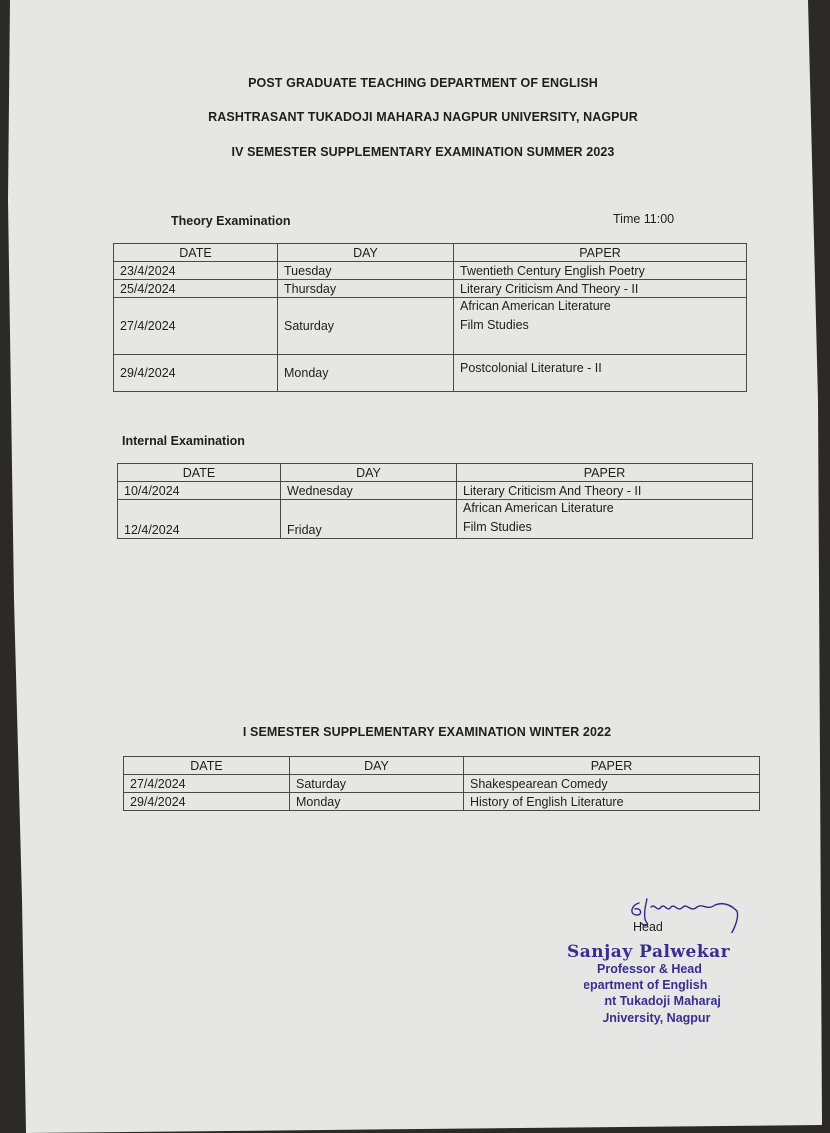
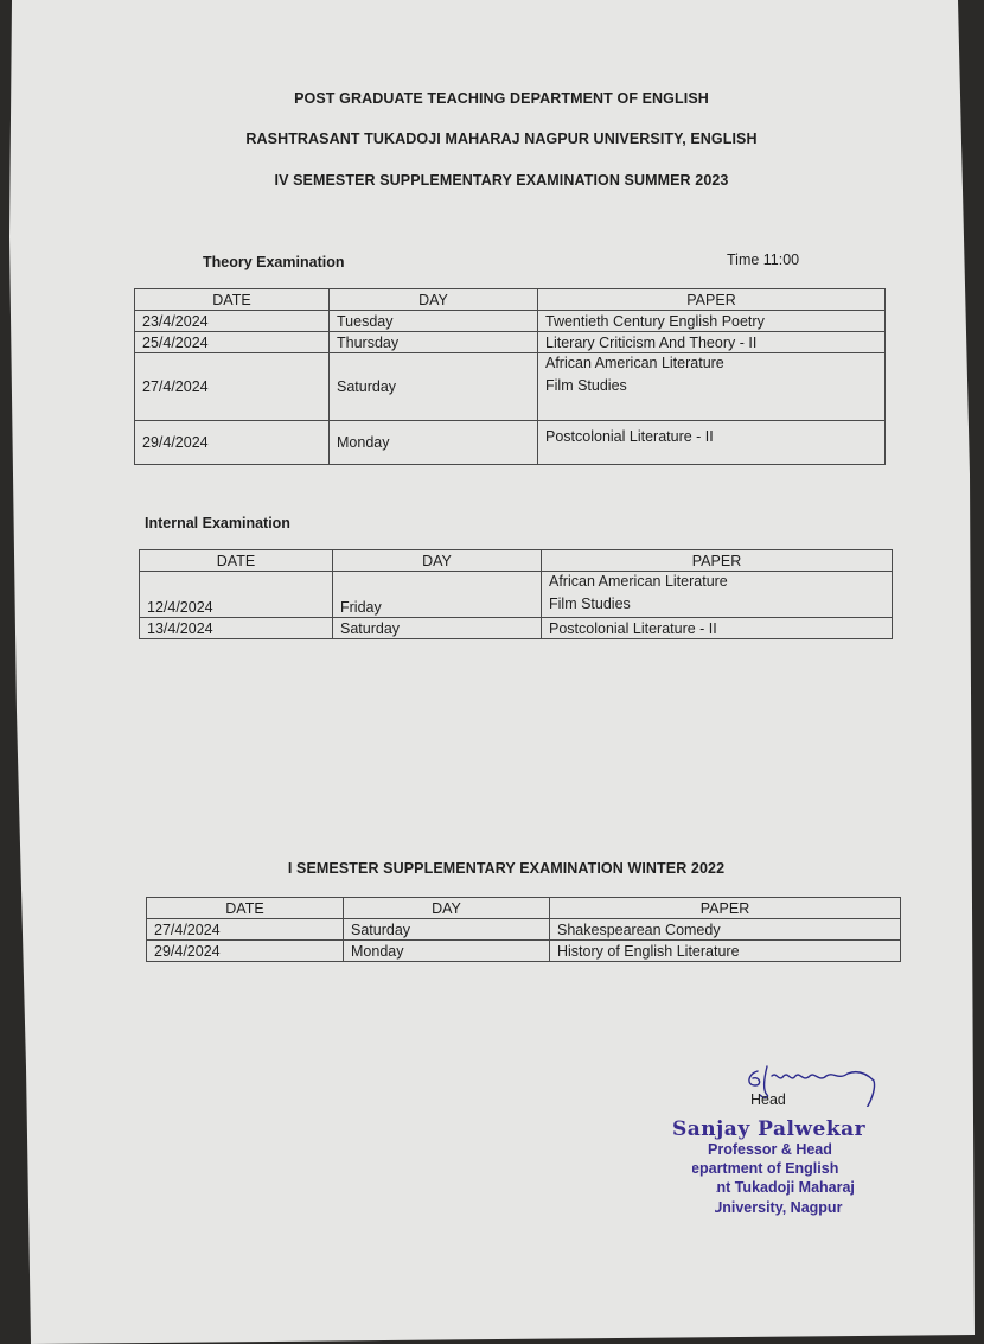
  POST GRADUATE TEACHING DEPARTMENT OF ENGLISH
- RASHTRASANT TUKADOJI MAHARAJ NAGPUR UNIVERSITY, NAGPUR
+ RASHTRASANT TUKADOJI MAHARAJ NAGPUR UNIVERSITY, ENGLISH
  IV SEMESTER SUPPLEMENTARY EXAMINATION SUMMER 2023
  Theory Examination
  Time 11:00
  DATE	DAY	PAPER
  23/4/2024	Tuesday	Twentieth Century English Poetry
  25/4/2024	Thursday	Literary Criticism And Theory - II
  27/4/2024	Saturday	African American Literature Film Studies
  29/4/2024	Monday	Postcolonial Literature - II
  Internal Examination
  DATE	DAY	PAPER
- 10/4/2024	Wednesday	Literary Criticism And Theory - II
  12/4/2024	Friday	African American Literature Film Studies
+ 13/4/2024	Saturday	Postcolonial Literature - II
  I SEMESTER SUPPLEMENTARY EXAMINATION WINTER 2022
  DATE	DAY	PAPER
  27/4/2024	Saturday	Shakespearean Comedy
  29/4/2024	Monday	History of English Literature
  Head
  Sanjay Palwekar
  Professor & Head
  epartment of English
  University, Nagpur
